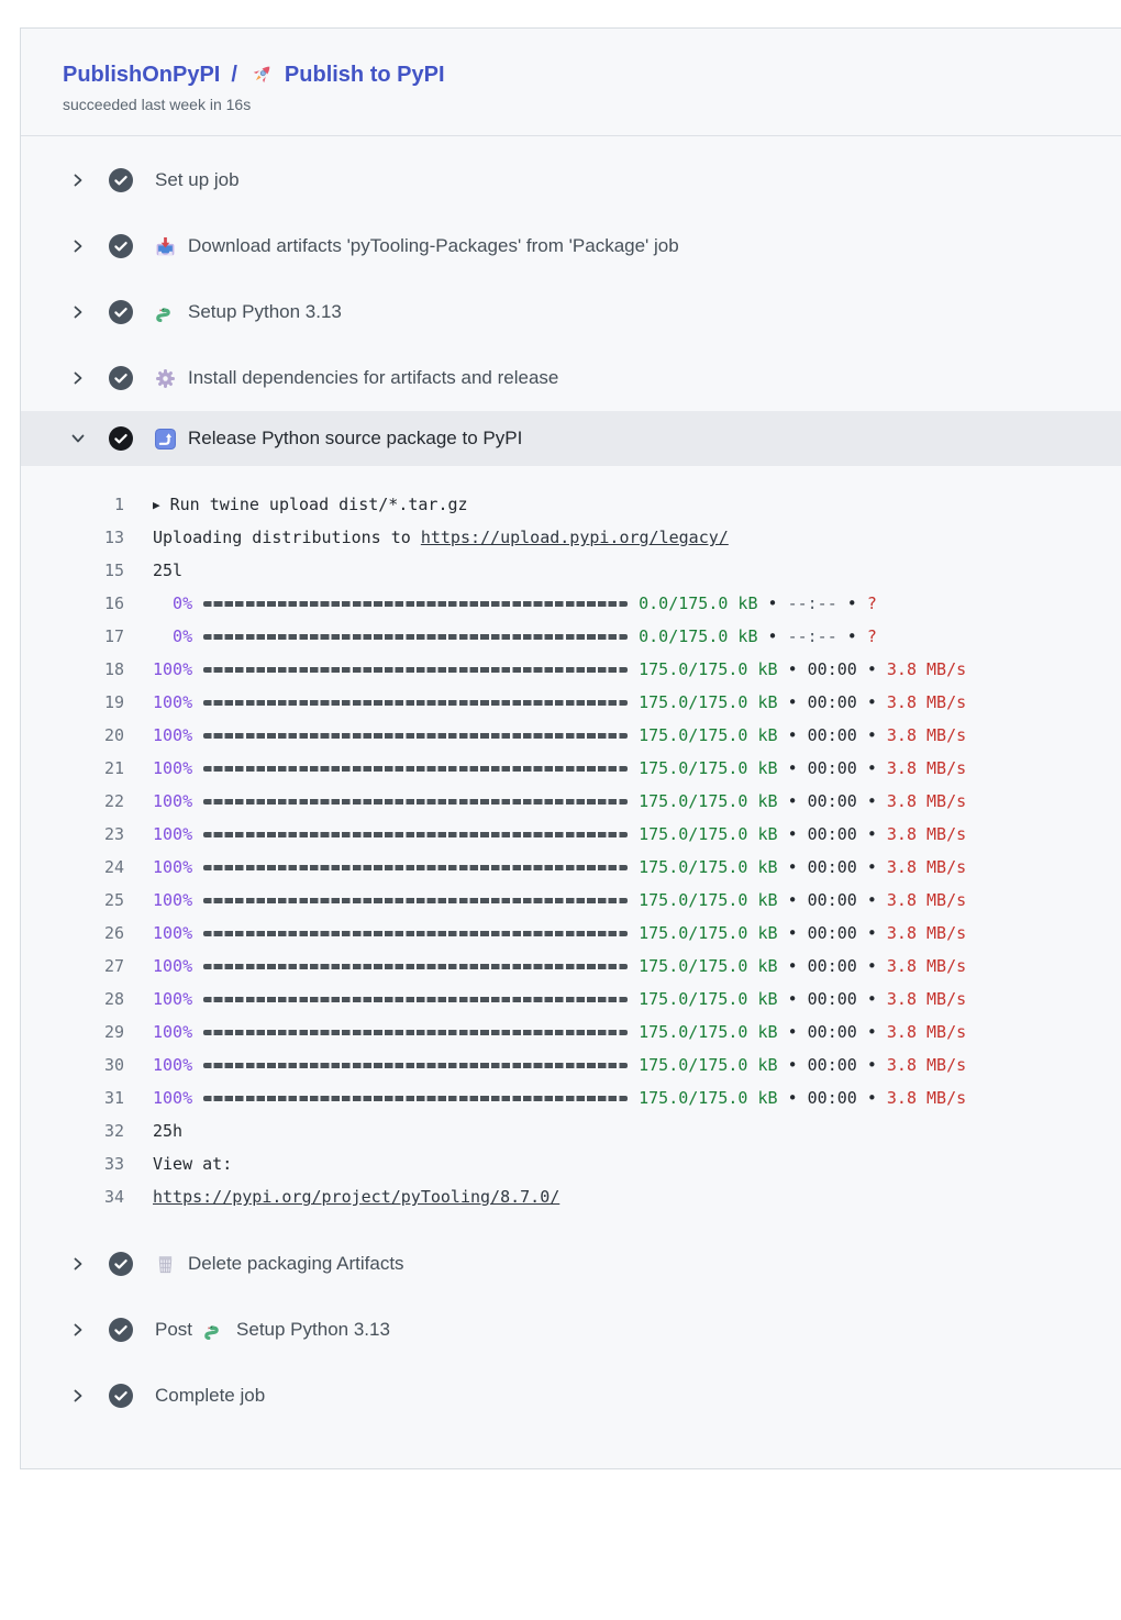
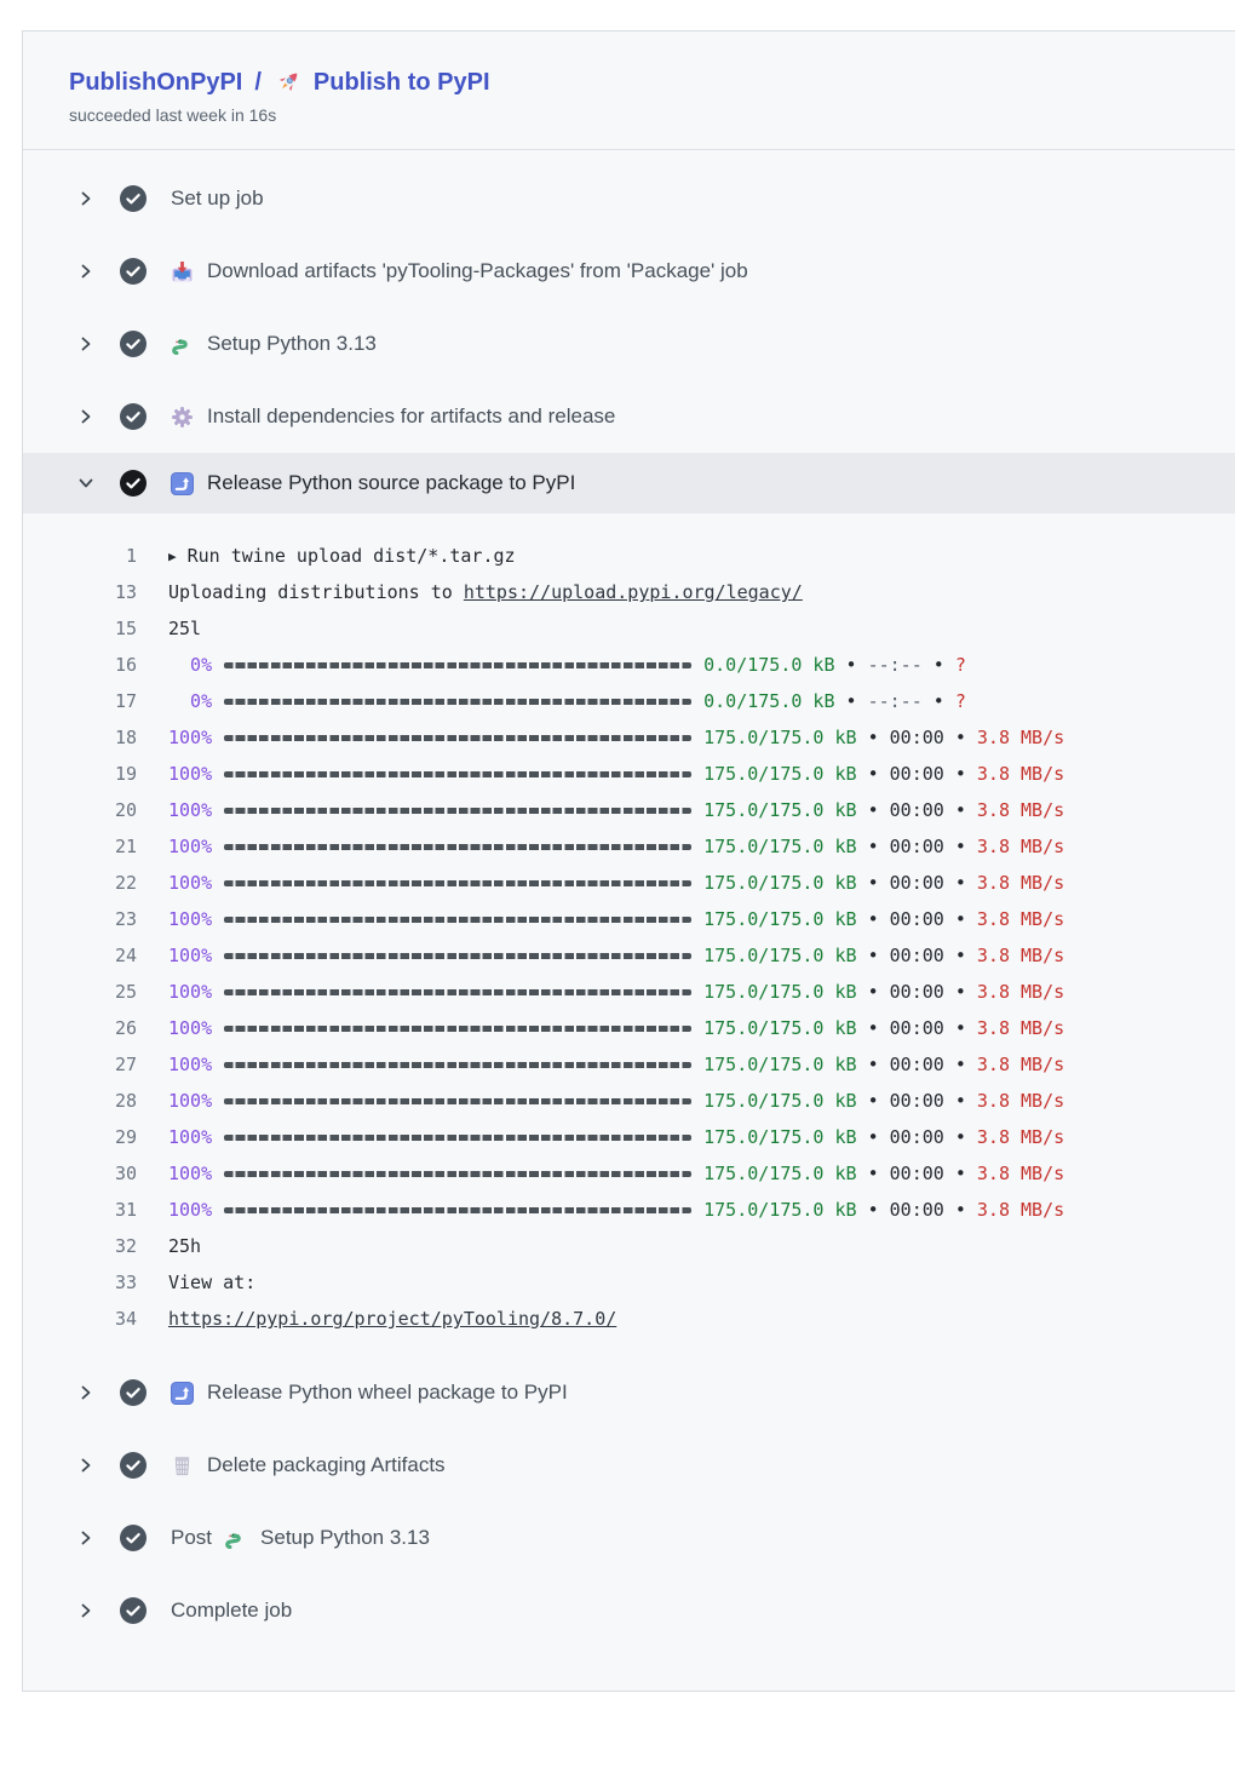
  PublishOnPyPI
  /
  Publish to PyPI
  succeeded last week in 16s
  Set up job
  Download artifacts 'pyTooling-Packages' from 'Package' job
  Setup Python 3.13
  Install dependencies for artifacts and release
  Release Python source package to PyPI
  1
  ▶
  Run twine upload dist/*.tar.gz
  13
  Uploading distributions to
  https://upload.pypi.org/legacy/
  15
  25l
  16
  0%
  0.0/175.0 kB
  •
  --:--
  •
  ?
  17
  0%
  0.0/175.0 kB
  •
  --:--
  •
  ?
  18
  100%
  175.0/175.0 kB
  •
  00:00
  •
  3.8 MB/s
  19
  100%
  175.0/175.0 kB
  •
  00:00
  •
  3.8 MB/s
  20
  100%
  175.0/175.0 kB
  •
  00:00
  •
  3.8 MB/s
  21
  100%
  175.0/175.0 kB
  •
  00:00
  •
  3.8 MB/s
  22
  100%
  175.0/175.0 kB
  •
  00:00
  •
  3.8 MB/s
  23
  100%
  175.0/175.0 kB
  •
  00:00
  •
  3.8 MB/s
  24
  100%
  175.0/175.0 kB
  •
  00:00
  •
  3.8 MB/s
  25
  100%
  175.0/175.0 kB
  •
  00:00
  •
  3.8 MB/s
  26
  100%
  175.0/175.0 kB
  •
  00:00
  •
  3.8 MB/s
  27
  100%
  175.0/175.0 kB
  •
  00:00
  •
  3.8 MB/s
  28
  100%
  175.0/175.0 kB
  •
  00:00
  •
  3.8 MB/s
  29
  100%
  175.0/175.0 kB
  •
  00:00
  •
  3.8 MB/s
  30
  100%
  175.0/175.0 kB
  •
  00:00
  •
  3.8 MB/s
  31
  100%
  175.0/175.0 kB
  •
  00:00
  •
  3.8 MB/s
  32
  25h
  33
  View at:
  34
  https://pypi.org/project/pyTooling/8.7.0/
+ Release Python wheel package to PyPI
  Delete packaging Artifacts
  Post
  Setup Python 3.13
  Complete job
